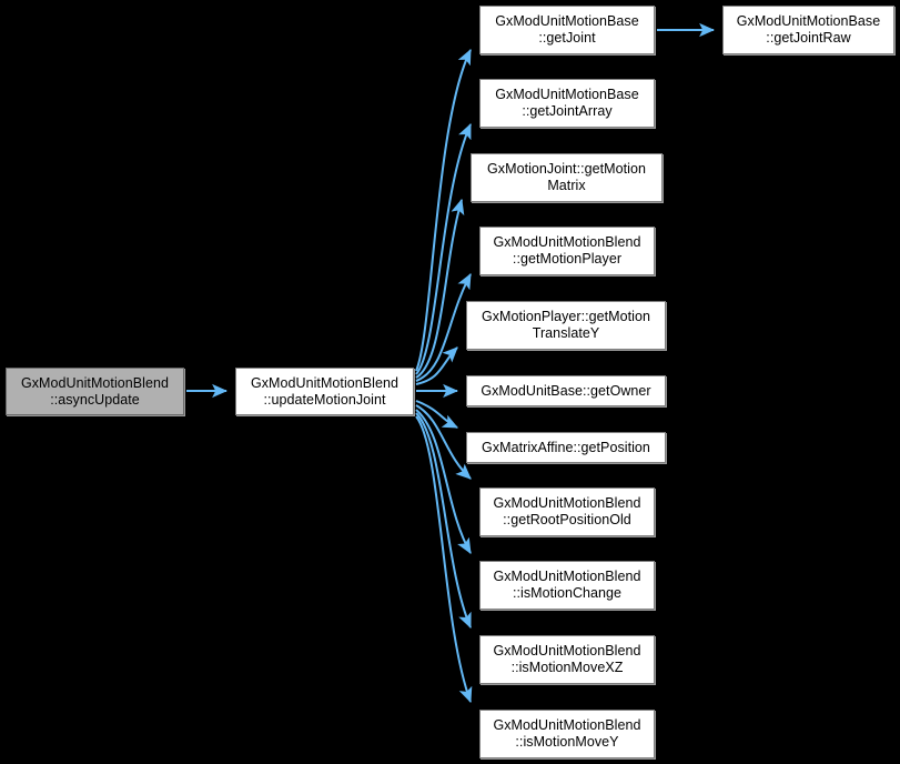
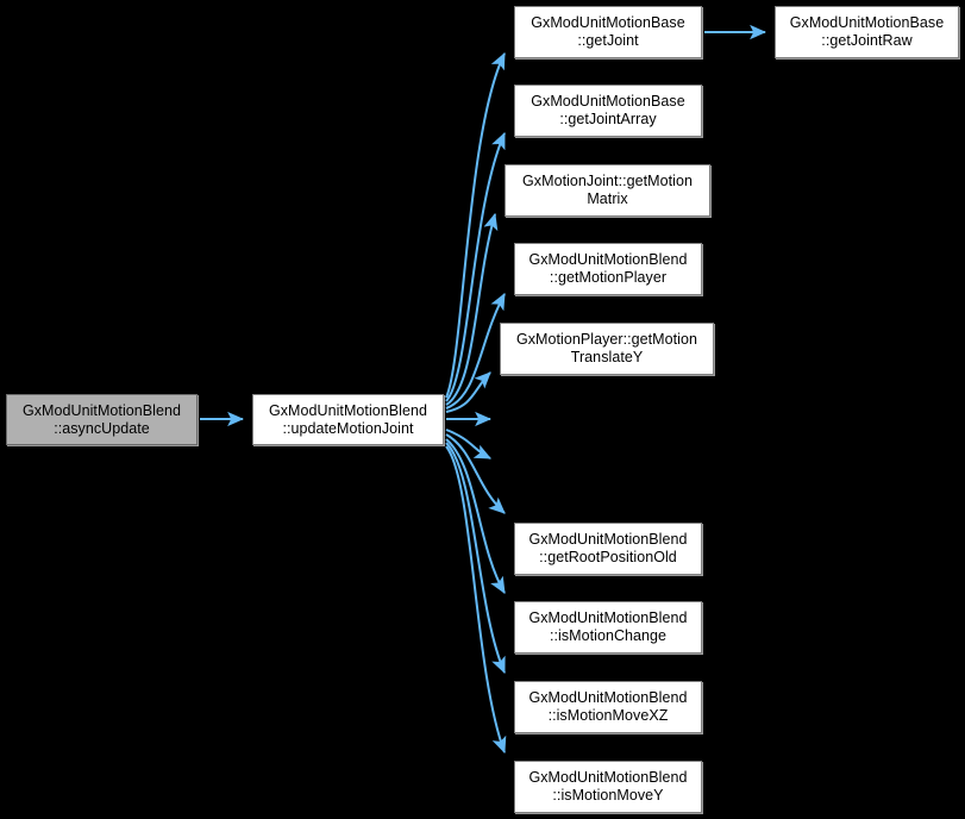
  GxModUnitMotionBlend
  ::asyncUpdate
  GxModUnitMotionBlend
  ::updateMotionJoint
  GxModUnitMotionBase
  ::getJoint
  GxModUnitMotionBase
  ::getJointRaw
  GxModUnitMotionBase
  ::getJointArray
  GxMotionJoint::getMotion
  Matrix
  GxModUnitMotionBlend
  ::getMotionPlayer
  GxMotionPlayer::getMotion
  TranslateY
- GxModUnitBase::getOwner
- GxMatrixAffine::getPosition
  GxModUnitMotionBlend
  ::getRootPositionOld
  GxModUnitMotionBlend
  ::isMotionChange
  GxModUnitMotionBlend
  ::isMotionMoveXZ
  GxModUnitMotionBlend
  ::isMotionMoveY
